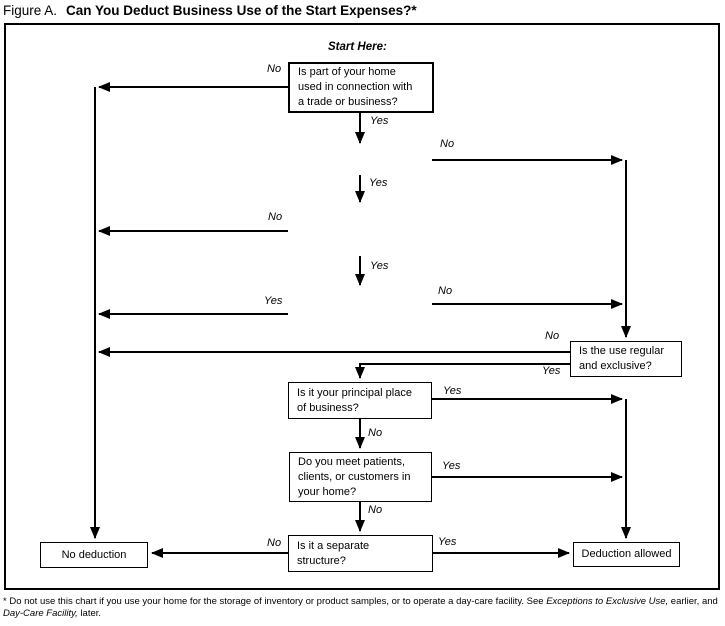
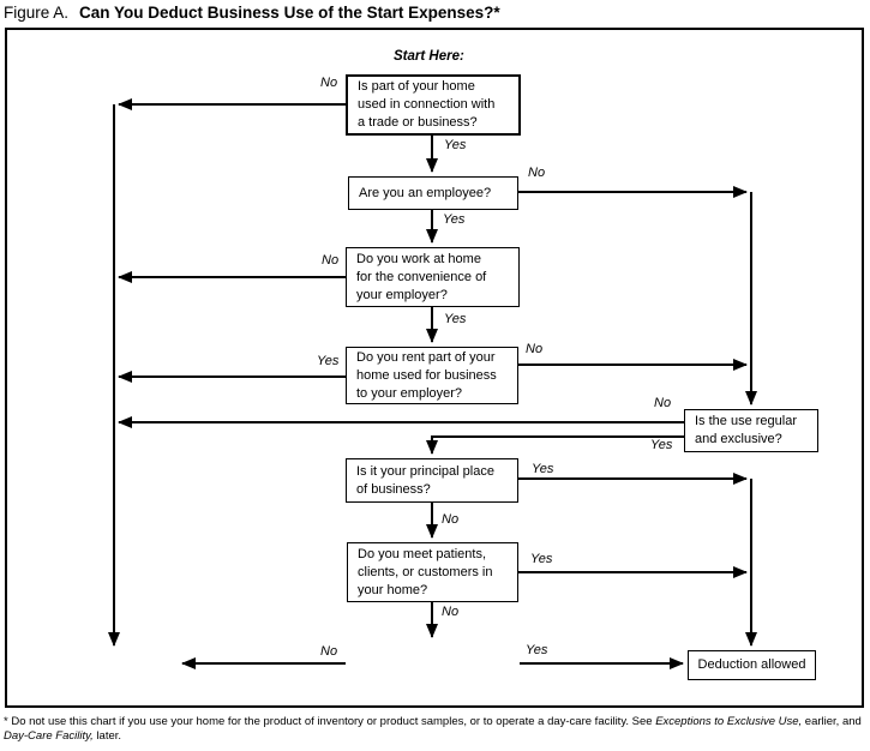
  Figure A. Can You Deduct Business Use of the Start Expenses?*
  Start Here:
  Is part of your home
  used in connection with
  a trade or business?
+ Are you an employee?
+ Do you work at home
+ for the convenience of
+ your employer?
+ Do you rent part of your
+ home used for business
+ to your employer?
  Is the use regular
  and exclusive?
  Is it your principal place
  of business?
  Do you meet patients,
  clients, or customers in
  your home?
- Is it a separate
- structure?
- No deduction
  Deduction allowed
  No
  Yes
  No
  Yes
  No
  Yes
  Yes
  No
  No
  Yes
  Yes
  No
  Yes
  No
  No
  Yes
- * Do not use this chart if you use your home for the storage of inventory or product samples, or to operate a day-care facility. See Exceptions to Exclusive Use, earlier, and Day-Care Facility, later.
+ * Do not use this chart if you use your home for the product of inventory or product samples, or to operate a day-care facility. See Exceptions to Exclusive Use, earlier, and Day-Care Facility, later.
